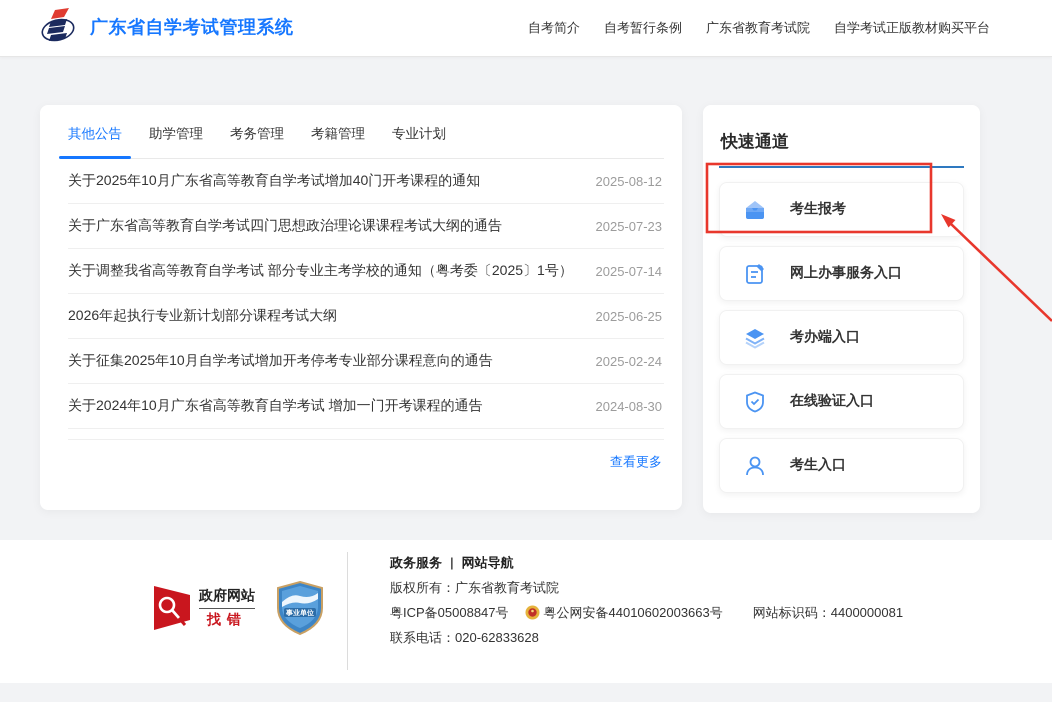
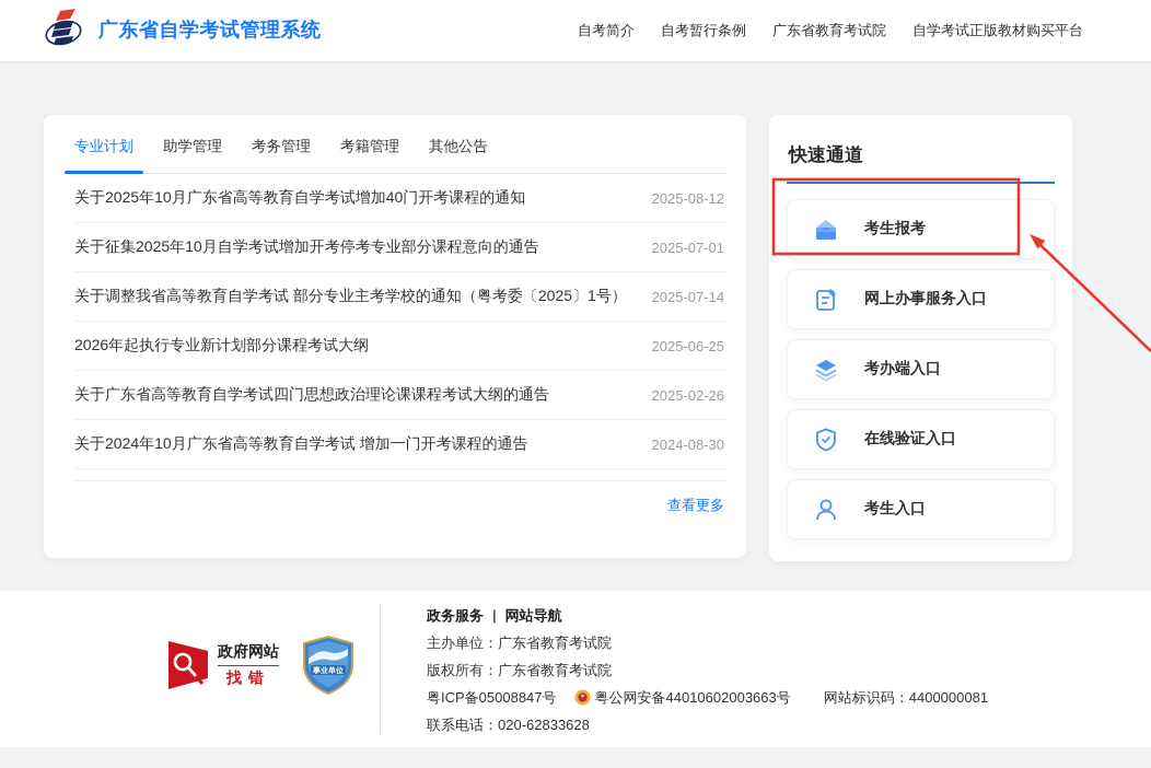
  广东省自学考试管理系统
  自考简介
  自考暂行条例
  广东省教育考试院
  自学考试正版教材购买平台
- 其他公告
+ 专业计划
  助学管理
  考务管理
  考籍管理
- 专业计划
+ 其他公告
  关于2025年10月广东省高等教育自学考试增加40门开考课程的通知
  2025-08-12
- 关于广东省高等教育自学考试四门思想政治理论课课程考试大纲的通告
+ 关于征集2025年10月自学考试增加开考停考专业部分课程意向的通告
- 2025-07-23
+ 2025-07-01
  关于调整我省高等教育自学考试 部分专业主考学校的通知（粤考委〔2025〕1号）
  2025-07-14
  2026年起执行专业新计划部分课程考试大纲
  2025-06-25
- 关于征集2025年10月自学考试增加开考停考专业部分课程意向的通告
+ 关于广东省高等教育自学考试四门思想政治理论课课程考试大纲的通告
- 2025-02-24
+ 2025-02-26
  关于2024年10月广东省高等教育自学考试 增加一门开考课程的通告
  2024-08-30
  查看更多
  快速通道
  考生报考
  网上办事服务入口
  考办端入口
  在线验证入口
  考生入口
  政府网站
  找错
  政务服务 | 网站导航
+ 主办单位：广东省教育考试院
  版权所有：广东省教育考试院
  粤ICP备05008847号
  粤公网安备44010602003663号
  网站标识码：4400000081
  联系电话：020-62833628
